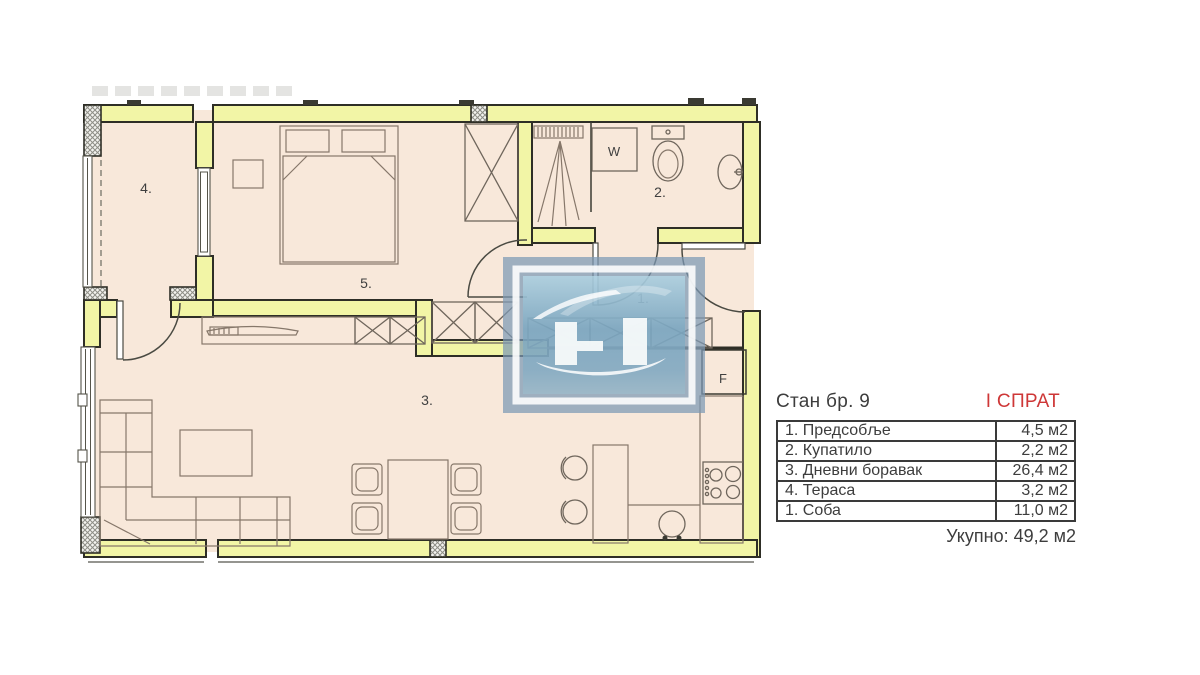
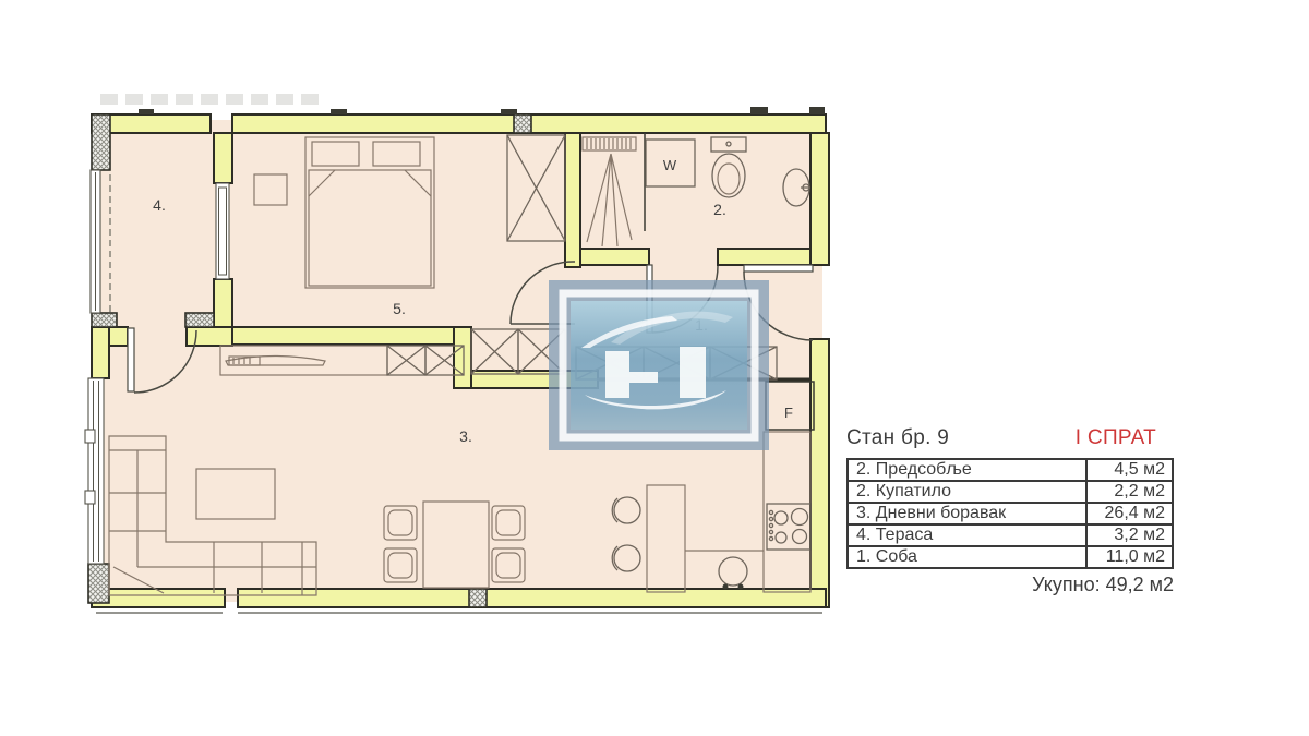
  W
  4.
  5.
  2.
  1.
  3.
  F
  Стан бр. 9
  I СПРАТ
- 1. Предсобље	4,5 м2
+ 2. Предсобље	4,5 м2
  2. Купатило	2,2 м2
  3. Дневни боравак	26,4 м2
  4. Тераса	3,2 м2
  1. Соба	11,0 м2
  Укупно: 49,2 м2
